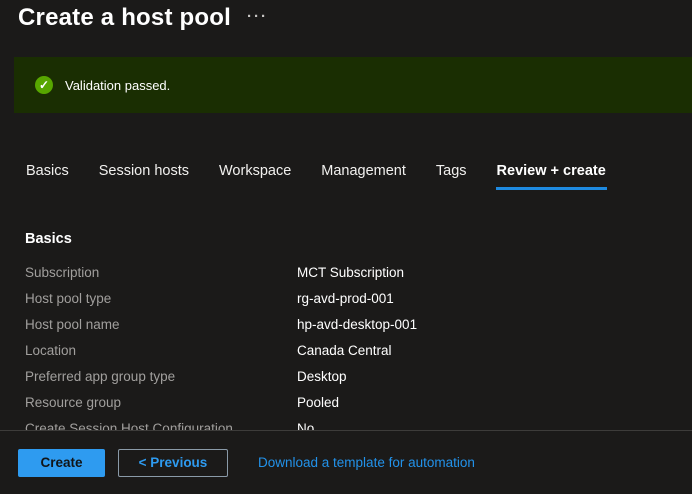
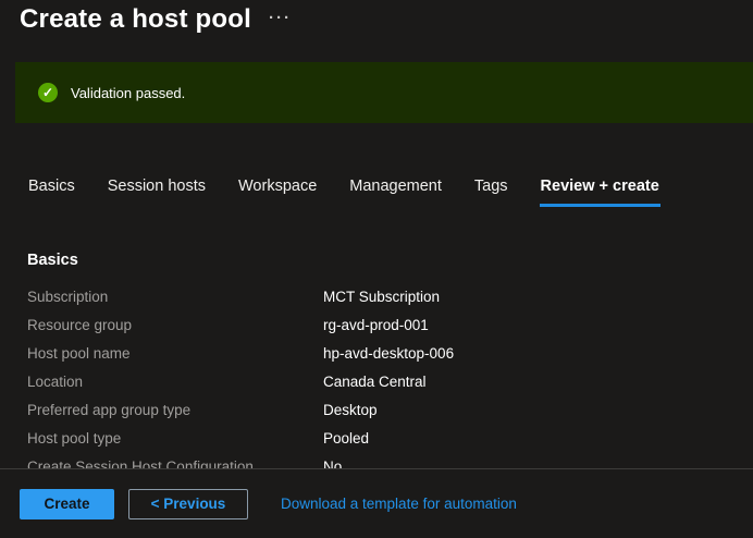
  Create a host pool
  ···
  ✓
  Validation passed.
  Basics
  Session hosts
  Workspace
  Management
  Tags
  Review + create
  Basics
  Subscription
  MCT Subscription
- Host pool type
+ Resource group
  rg-avd-prod-001
  Host pool name
- hp-avd-desktop-001
+ hp-avd-desktop-006
  Location
  Canada Central
  Preferred app group type
  Desktop
- Resource group
+ Host pool type
  Pooled
  Create Session Host Configuration
  No
  Create
  < Previous
  Download a template for automation
